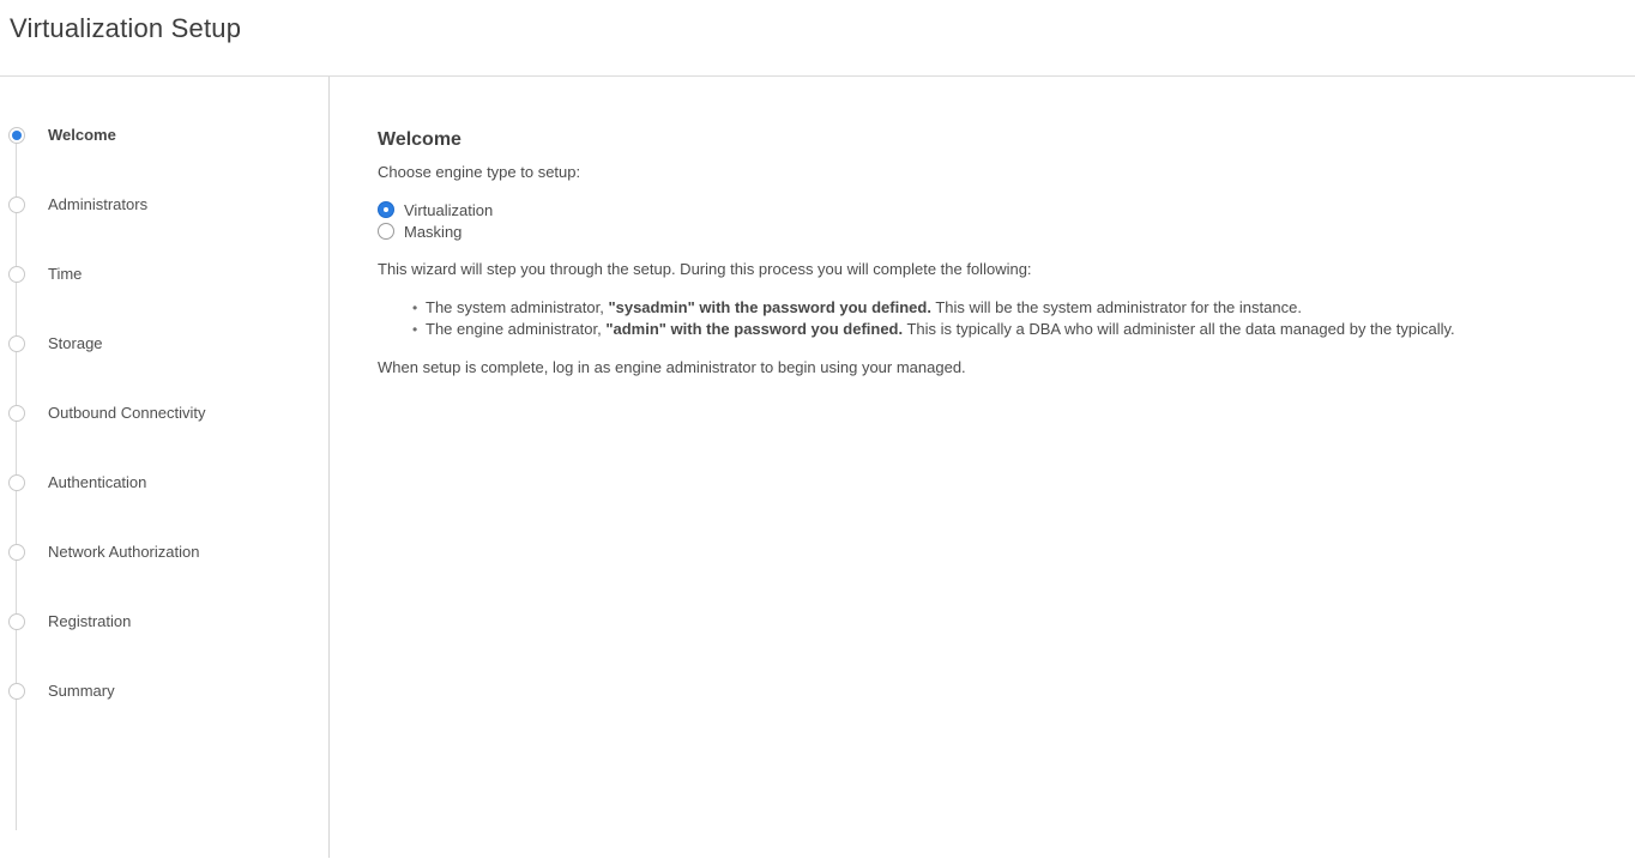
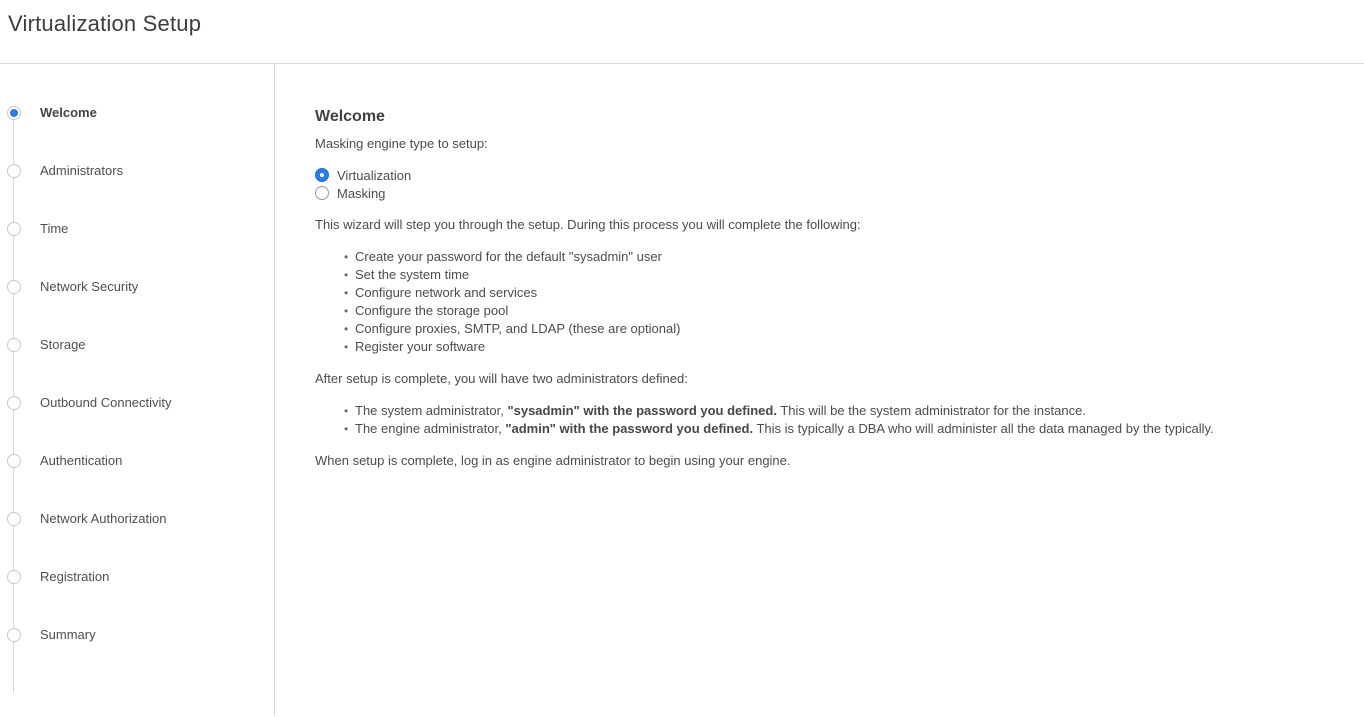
  Virtualization Setup
  Welcome
  Administrators
  Time
+ Network Security
  Storage
  Outbound Connectivity
  Authentication
  Network Authorization
  Registration
  Summary
  Welcome
- Choose engine type to setup:
+ Masking engine type to setup:
  Virtualization
  Masking
  This wizard will step you through the setup. During this process you will complete the following:
+ Create your password for the default "sysadmin" user
+ Set the system time
+ Configure network and services
+ Configure the storage pool
+ Configure proxies, SMTP, and LDAP (these are optional)
+ Register your software
+ After setup is complete, you will have two administrators defined:
  The system administrator, "sysadmin" with the password you defined. This will be the system administrator for the instance.
  The engine administrator, "admin" with the password you defined. This is typically a DBA who will administer all the data managed by the typically.
- When setup is complete, log in as engine administrator to begin using your managed.
+ When setup is complete, log in as engine administrator to begin using your engine.
